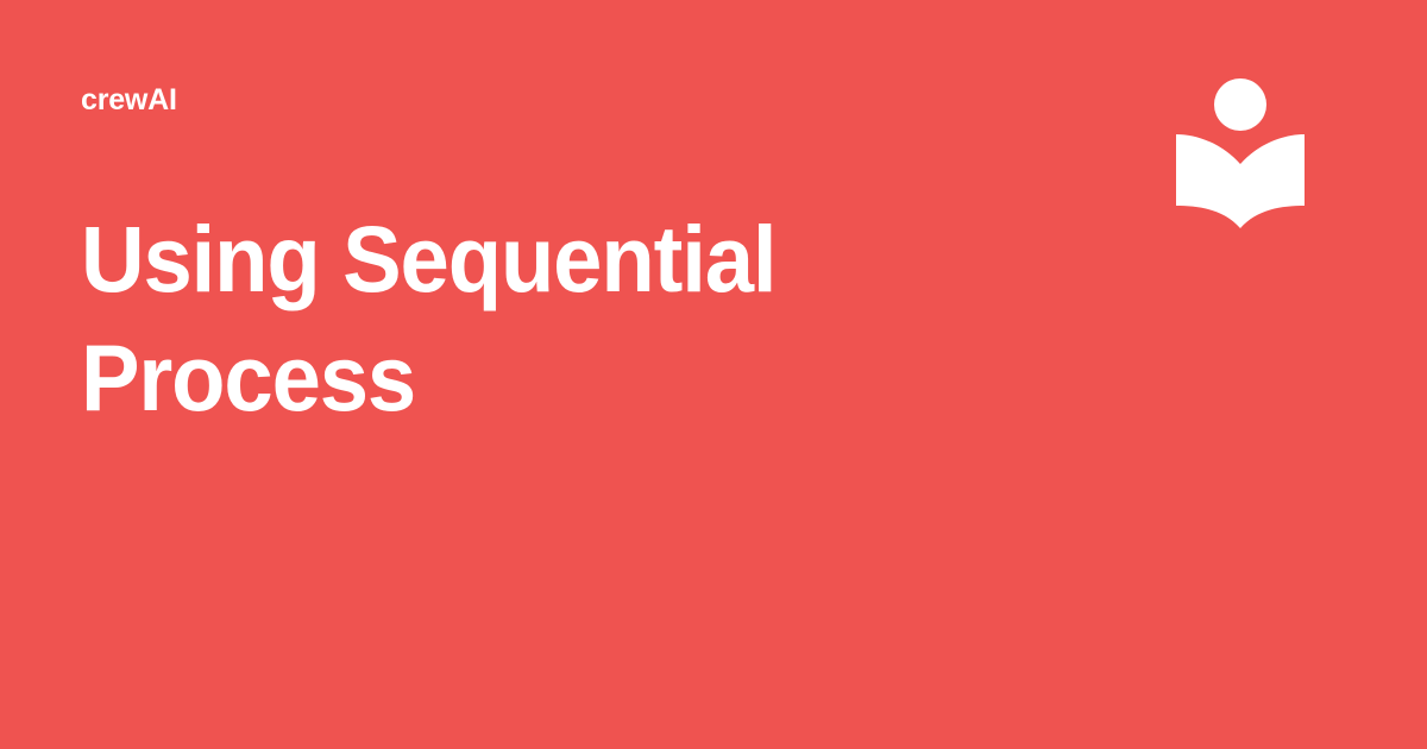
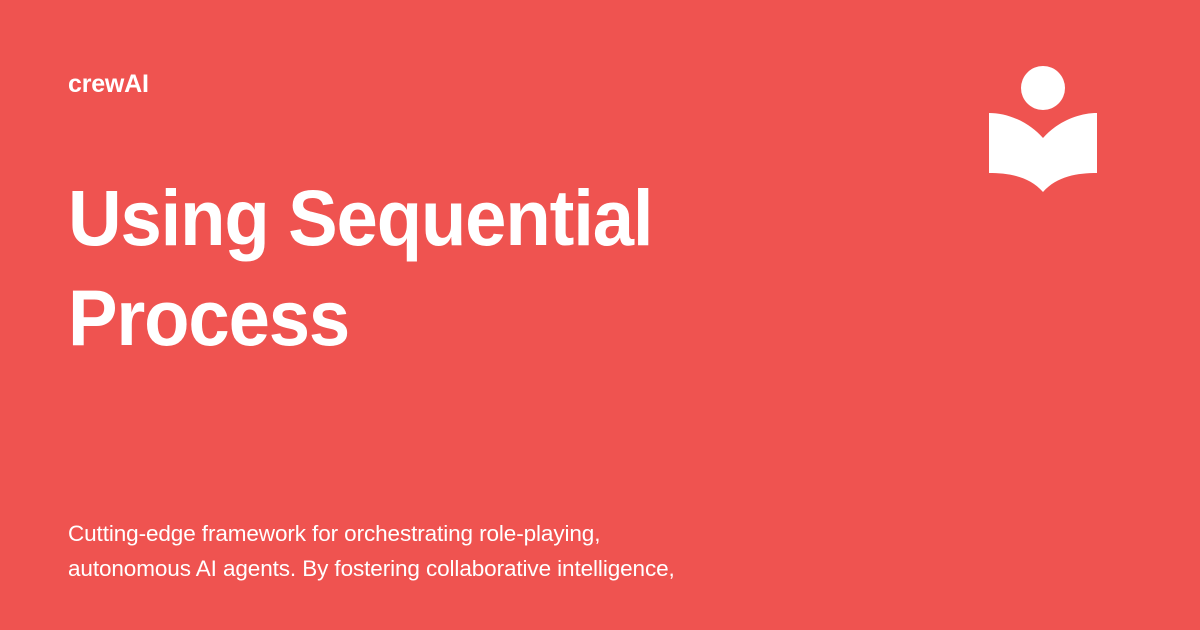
  crewAI
  Using Sequential Process
+ Cutting-edge framework for orchestrating role-playing,
+ autonomous AI agents. By fostering collaborative intelligence,
